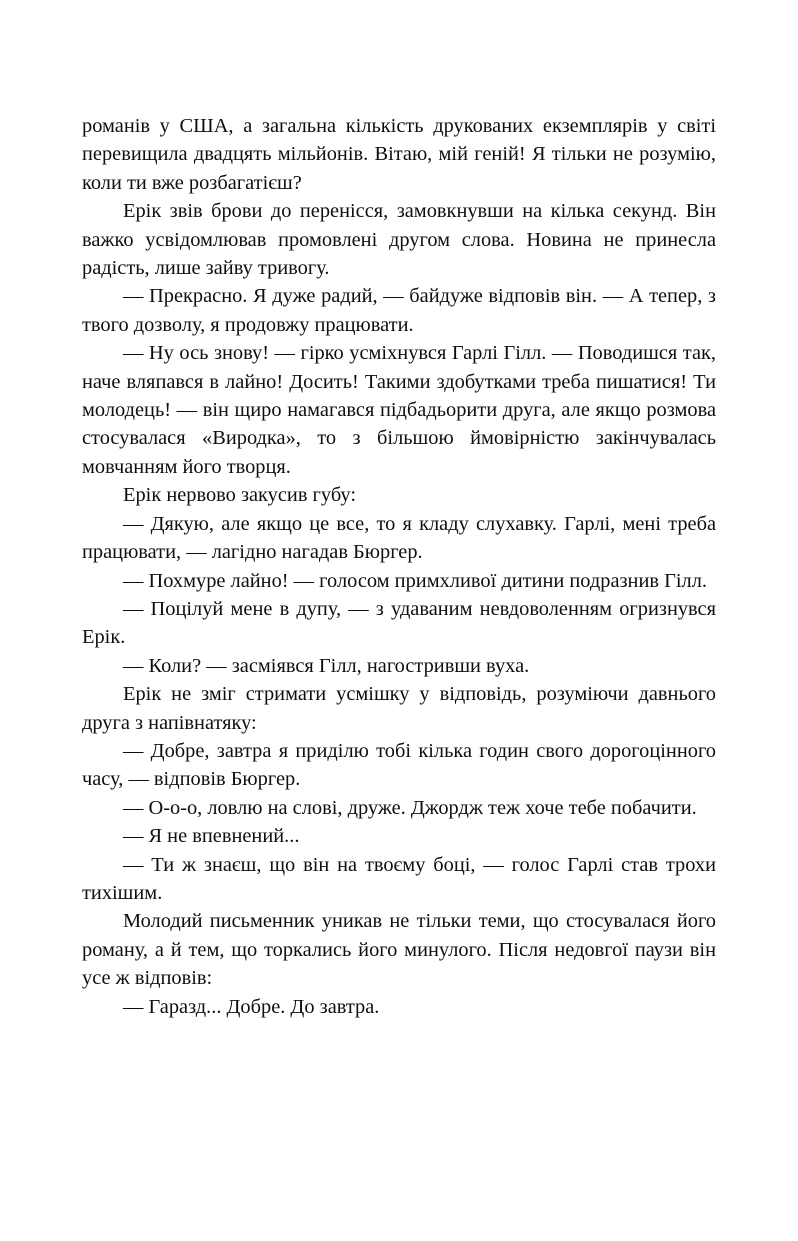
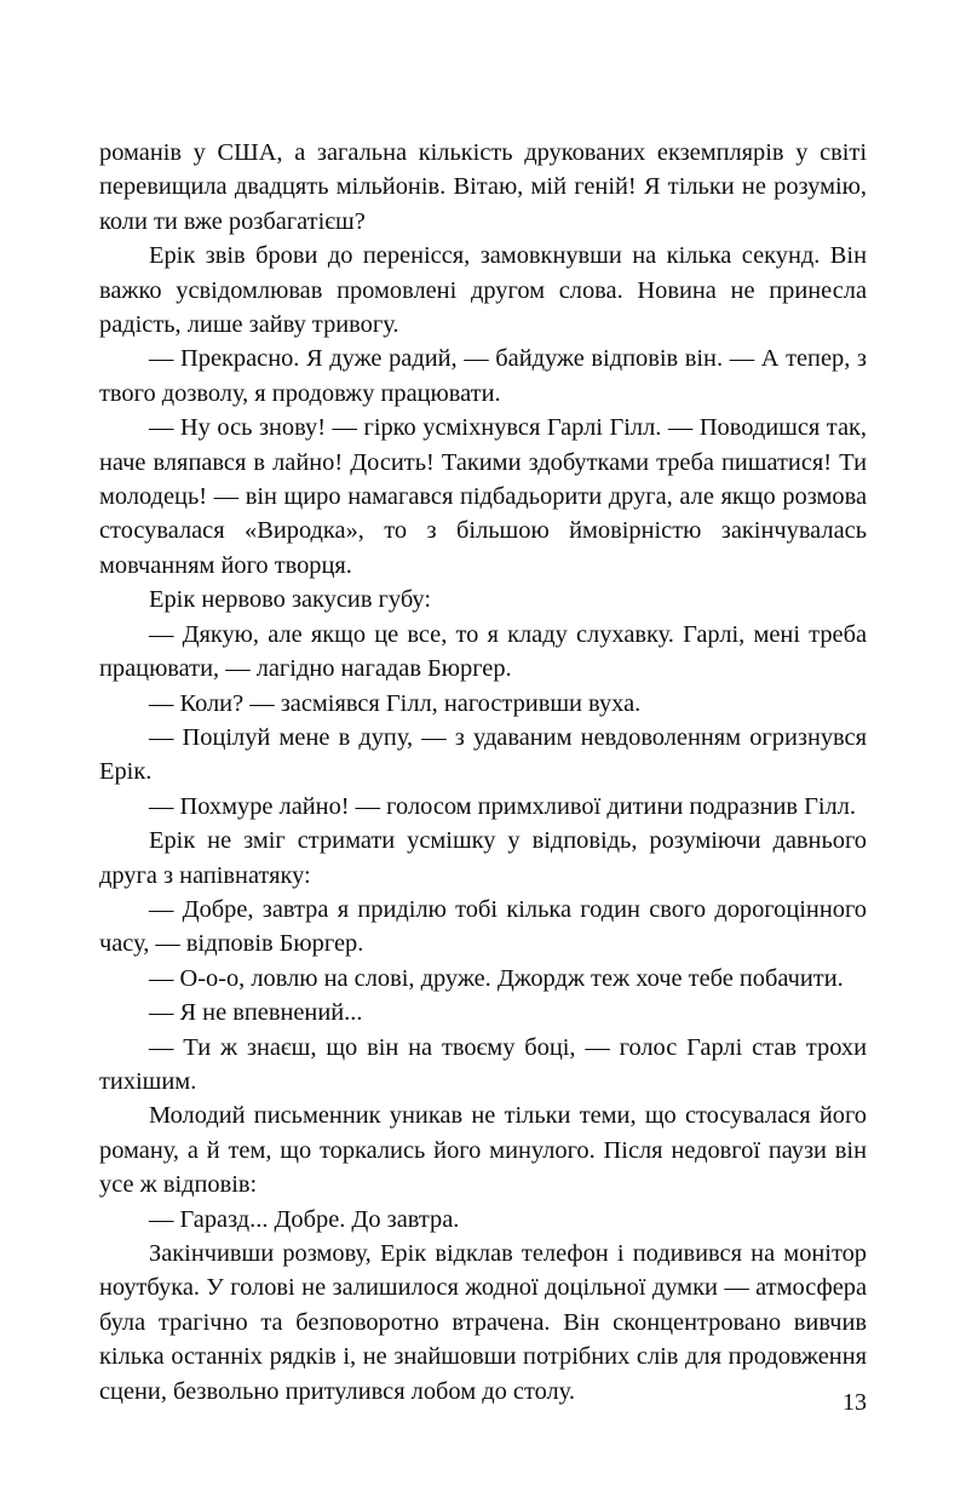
  романів у США, а загальна кількість друкованих екземпля­рів у світі перевищила двадцять мільйонів. Вітаю, мій геній! Я тільки не розумію, коли ти вже розбагатієш?
  Ерік звів брови до перенісся, замовкнувши на кілька се­кунд. Він важко усвідомлював промовлені другом слова. Но­вина не принесла радість, лише зайву тривогу.
  — Прекрасно. Я дуже радий, — байдуже відповів він. — А тепер, з твого дозволу, я продовжу працювати.
  — Ну ось знову! — гірко усміхнувся Гарлі Гілл. — Пово­дишся так, наче вляпався в лайно! Досить! Такими здобут­ками треба пишатися! Ти молодець! — він щиро намагався підбадьорити друга, але якщо розмова стосувалася «Вирод­ка», то з більшою ймовірністю закінчувалась мовчанням його творця.
  Ерік нервово закусив губу:
  — Дякую, але якщо це все, то я кладу слухавку. Гарлі, мені треба працювати, — лагідно нагадав Бюргер.
- — Похмуре лайно! — голосом примхливої дитини под­разнив Гілл.
+ — Коли? — засміявся Гілл, нагостривши вуха.
  — Поцілуй мене в дупу, — з удаваним невдоволенням огризнувся Ерік.
- — Коли? — засміявся Гілл, нагостривши вуха.
+ — Похмуре лайно! — голосом примхливої дитини под­разнив Гілл.
  Ерік не зміг стримати усмішку у відповідь, розуміючи давнього друга з напівнатяку:
  — Добре, завтра я приділю тобі кілька годин свого доро­гоцінного часу, — відповів Бюргер.
  — О-о-о, ловлю на слові, друже. Джордж теж хоче тебе побачити.
  — Я не впевнений...
  — Ти ж знаєш, що він на твоєму боці, — голос Гарлі став трохи тихішим.
  Молодий письменник уникав не тільки теми, що стосу­валася його роману, а й тем, що торкались його минулого. Після недовгої паузи він усе ж відповів:
  — Гаразд... Добре. До завтра.
+ Закінчивши розмову, Ерік відклав телефон і подивився на монітор ноутбука. У голові не залишилося жодної доціль­ної думки — атмосфера була трагічно та безповоротно втра­чена. Він сконцентровано вивчив кілька останніх рядків і, не знайшовши потрібних слів для продовження сцени, безволь­но притулився лобом до столу.
+ 13
